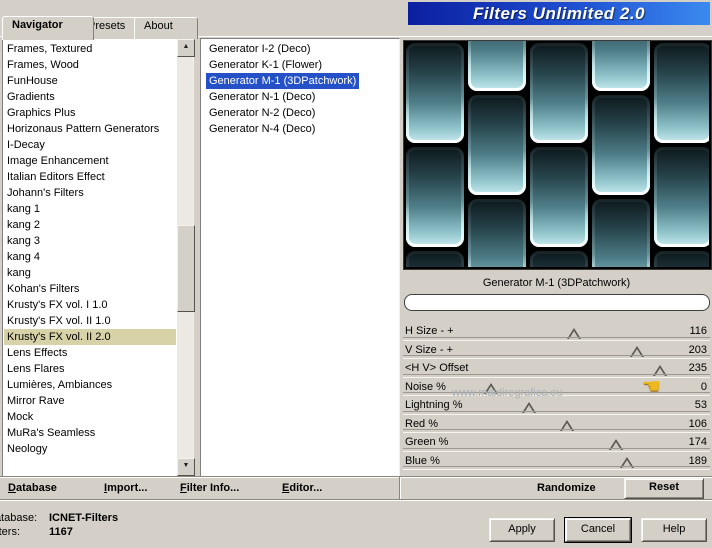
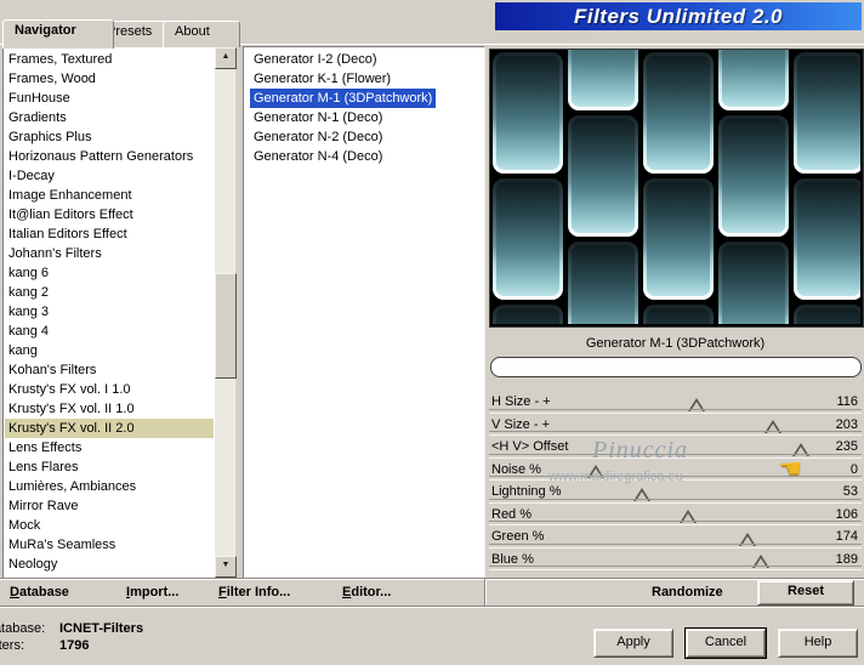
  Filters Unlimited 2.0
  Navigator
  resets
  About
  Frames, Textured
  Frames, Wood
  FunHouse
  Gradients
  Graphics Plus
  Horizonaus Pattern Generators
  I-Decay
  Image Enhancement
+ It@lian Editors Effect
  Italian Editors Effect
  Johann's Filters
- kang 1
+ kang 6
  kang 2
  kang 3
  kang 4
  kang
  Kohan's Filters
  Krusty's FX vol. I 1.0
  Krusty's FX vol. II 1.0
  Krusty's FX vol. II 2.0
  Lens Effects
  Lens Flares
  Lumières, Ambiances
  Mirror Rave
  Mock
  MuRa's Seamless
  Neology
  Generator I-2 (Deco)
  Generator K-1 (Flower)
  Generator M-1 (3DPatchwork)
  Generator N-1 (Deco)
  Generator N-2 (Deco)
  Generator N-4 (Deco)
  Generator M-1 (3DPatchwork)
  H Size - +
  116
  V Size - +
  203
  <H V> Offset
  235
  Noise %
  0
  Lightning %
  53
  Red %
  106
  Green %
  174
  Blue %
  189
+ Pinuccia
  www.maidiregrafica.eu
  ☚
  Database
  Import...
  Filter Info...
  Editor...
  Randomize
  Reset
  tabase: ICNET-Filters
- ters: 1167
+ ters: 1796
  Apply
  Cancel
  Help
